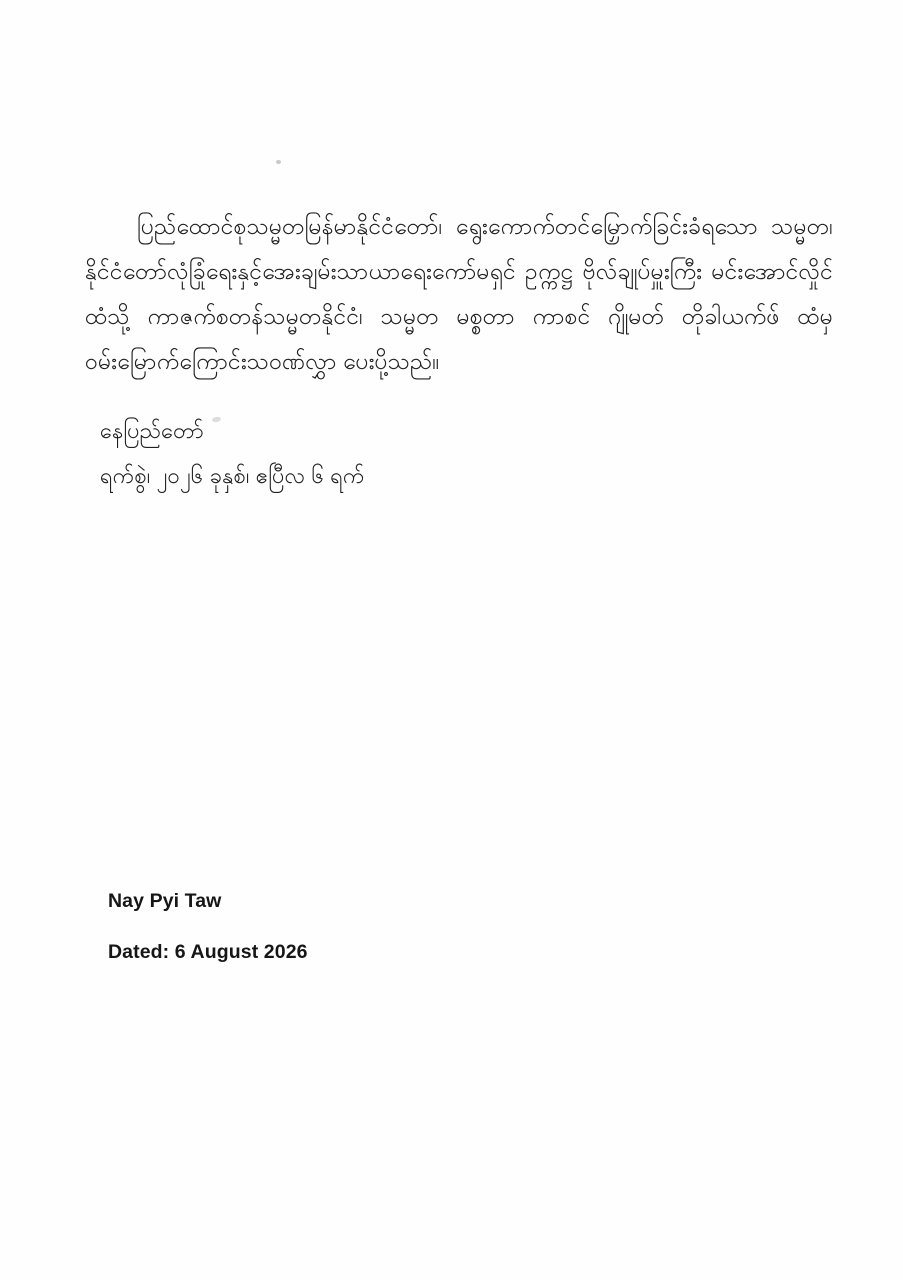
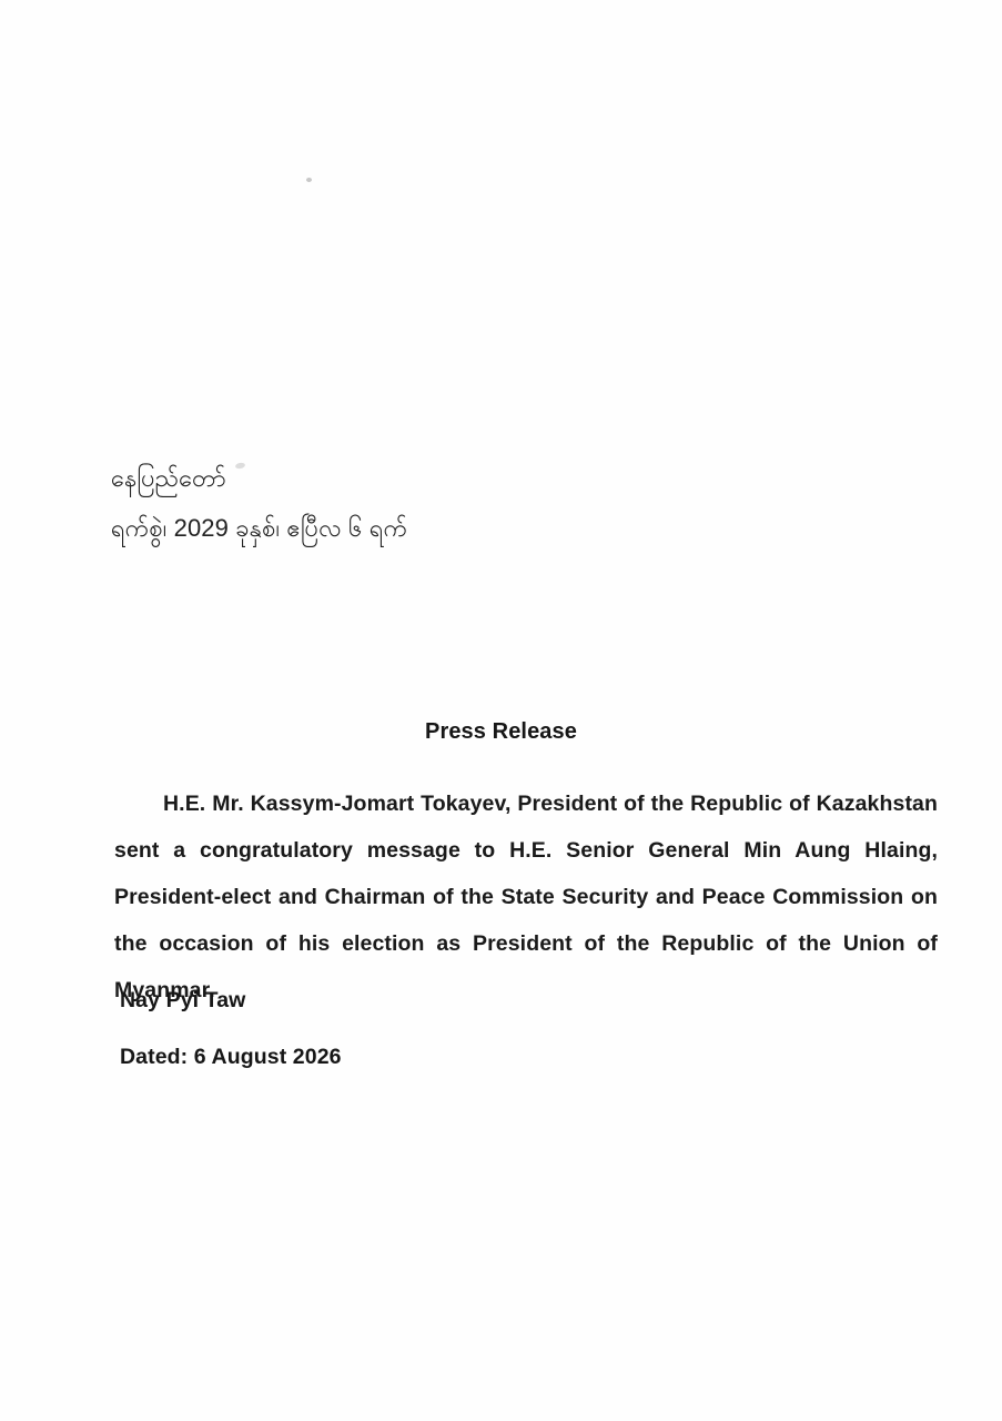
- ပြည်ထောင်စုသမ္မတမြန်မာနိုင်ငံတော်၊ ရွေးကောက်တင်မြှောက်ခြင်းခံရသော သမ္မတ၊ နိုင်ငံတော်လုံခြုံရေးနှင့်အေးချမ်းသာယာရေးကော်မရှင် ဥက္ကဋ္ဌ ဗိုလ်ချုပ်မှူးကြီး မင်းအောင်လှိုင် ထံသို့ ကာဇက်စတန်သမ္မတနိုင်ငံ၊ သမ္မတ မစ္စတာ ကာစင် ဂျိုမတ် တိုခါယက်ဖ် ထံမှ ဝမ်းမြောက်ကြောင်းသဝဏ်လွှာ ပေးပို့သည်။
  နေပြည်တော်
- ရက်စွဲ၊ ၂၀၂၆ ခုနှစ်၊ ဧပြီလ ၆ ရက်
+ ရက်စွဲ၊ 2029 ခုနှစ်၊ ဧပြီလ ၆ ရက်
+ Press Release
+ H.E. Mr. Kassym-Jomart Tokayev, President of the Republic of Kazakhstan sent a congratulatory message to H.E. Senior General Min Aung Hlaing, President-elect and Chairman of the State Security and Peace Commission on the occasion of his election as President of the Republic of the Union of Myanmar.
  Nay Pyi Taw
  Dated: 6 August 2026
